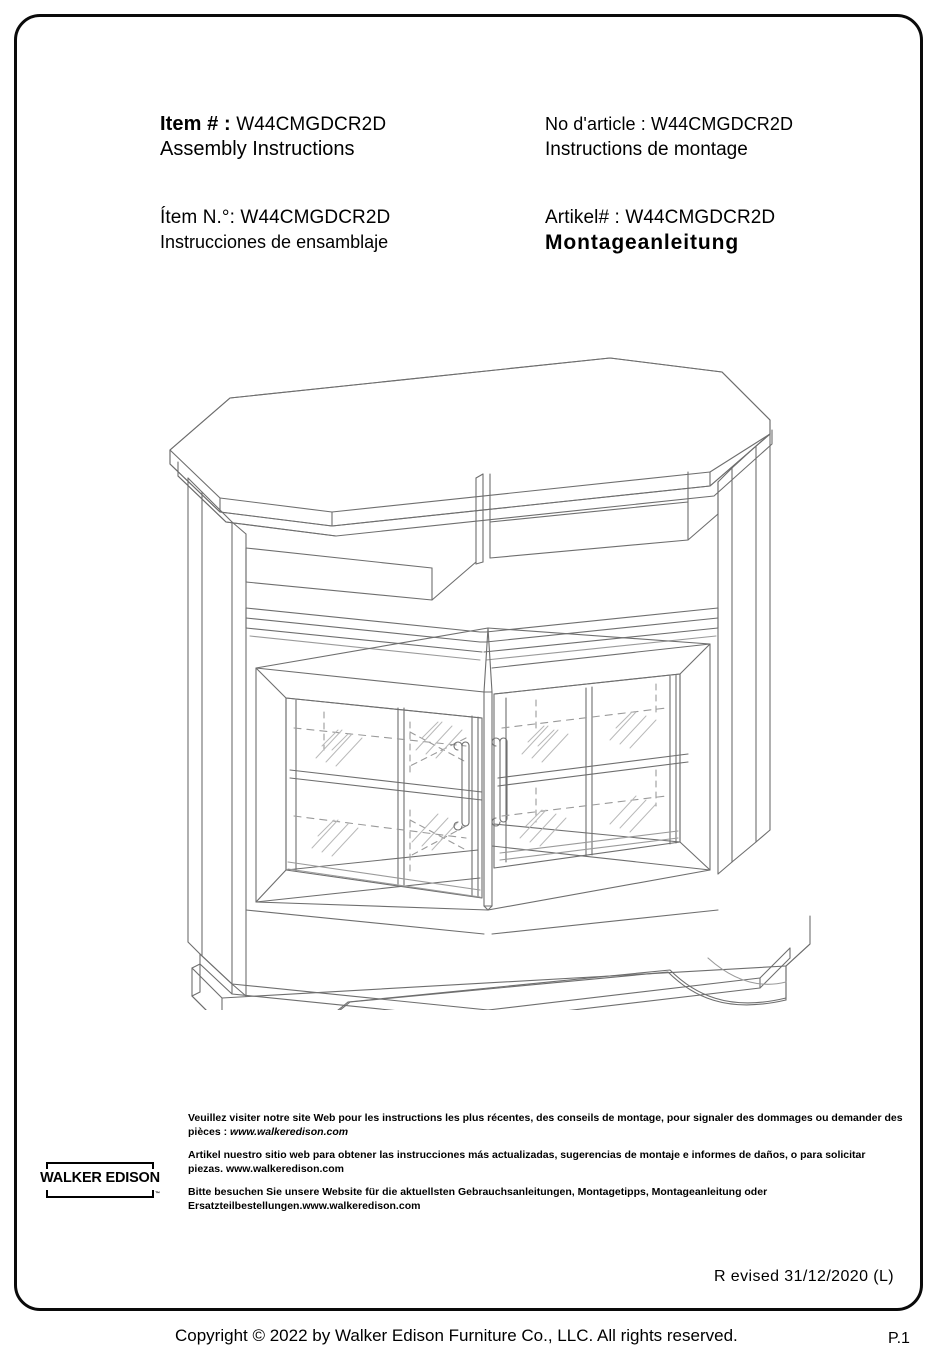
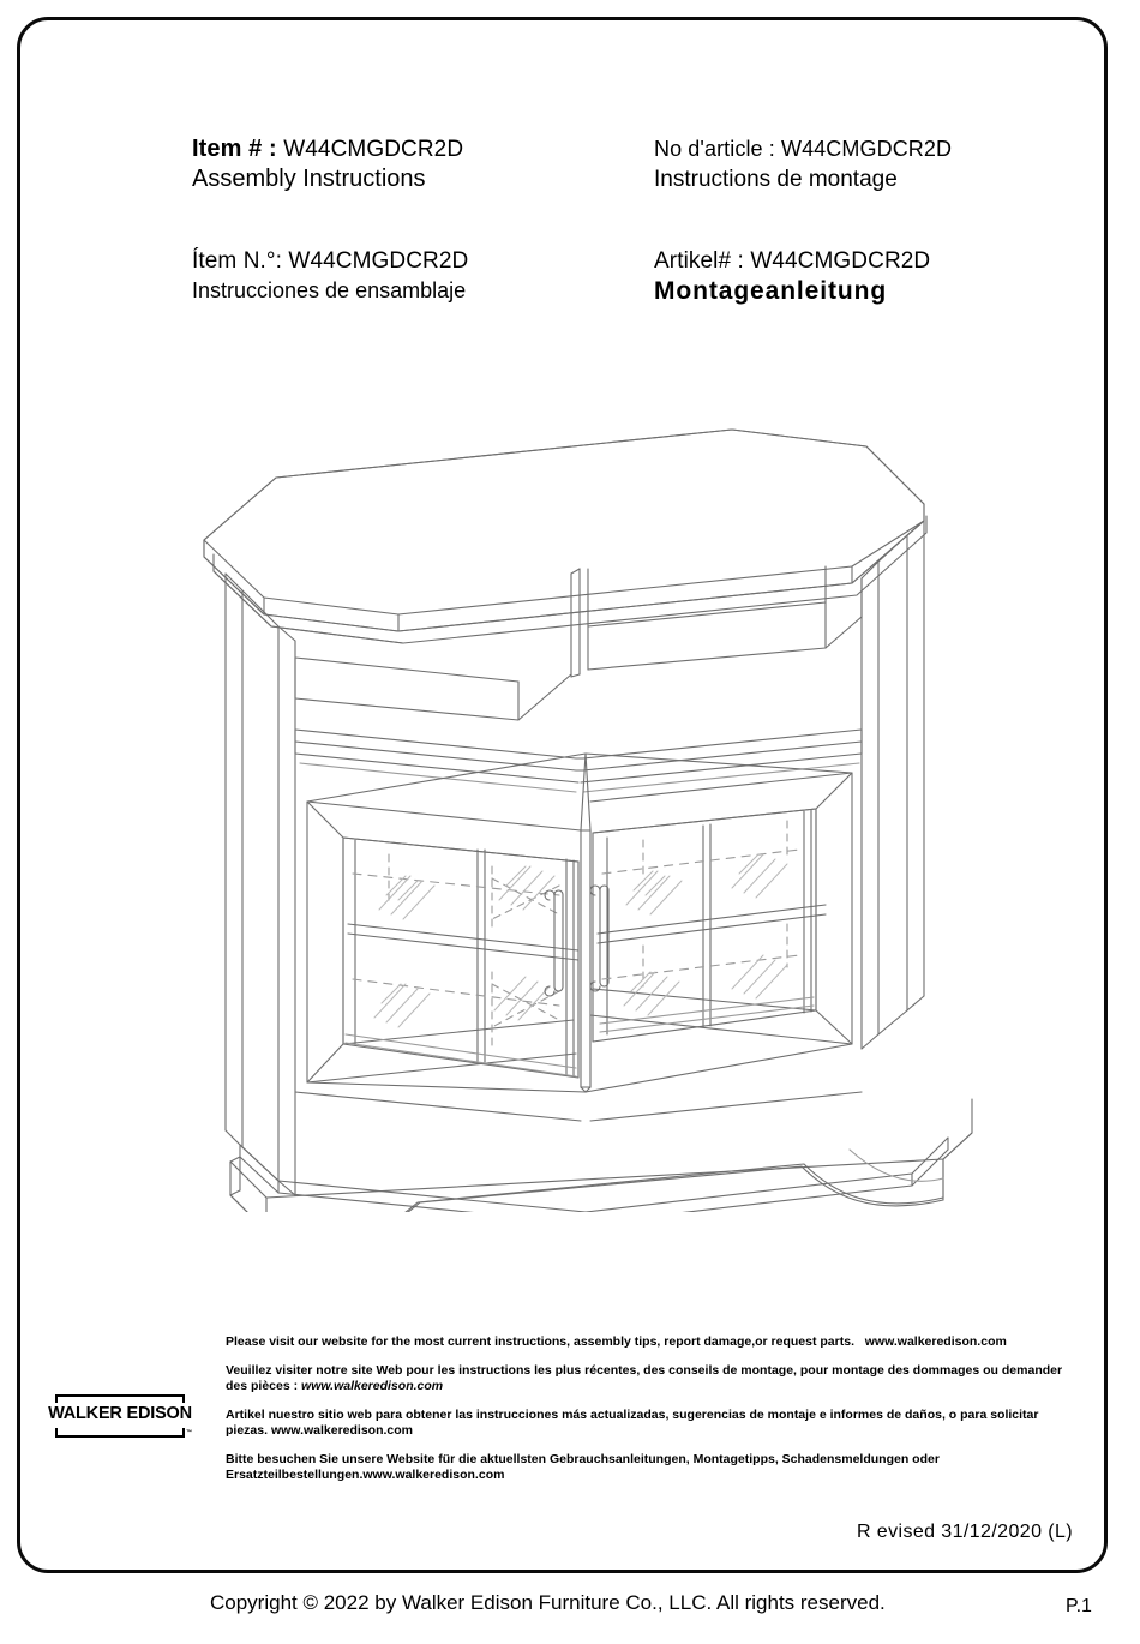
  Item # : W44CMGDCR2D
  Assembly Instructions
  No d'article : W44CMGDCR2D
  Instructions de montage
  Ítem N.°: W44CMGDCR2D
  Instrucciones de ensamblaje
  Artikel# : W44CMGDCR2D
  Montageanleitung
+ Please visit our website for the most current instructions, assembly tips, report damage,or request parts. www.walkeredison.com
- Veuillez visiter notre site Web pour les instructions les plus récentes, des conseils de montage, pour signaler des dommages ou demander des pièces : www.walkeredison.com
+ Veuillez visiter notre site Web pour les instructions les plus récentes, des conseils de montage, pour montage des dommages ou demander des pièces : www.walkeredison.com
  Artikel nuestro sitio web para obtener las instrucciones más actualizadas, sugerencias de montaje e informes de daños, o para solicitar piezas. www.walkeredison.com
- Bitte besuchen Sie unsere Website für die aktuellsten Gebrauchsanleitungen, Montagetipps, Montageanleitung oder Ersatzteilbestellungen.www.walkeredison.com
+ Bitte besuchen Sie unsere Website für die aktuellsten Gebrauchsanleitungen, Montagetipps, Schadensmeldungen oder Ersatzteilbestellungen.www.walkeredison.com
  WALKER EDISON
  R evised 31/12/2020 (L)
  Copyright © 2022 by Walker Edison Furniture Co., LLC. All rights reserved.
  P.1
